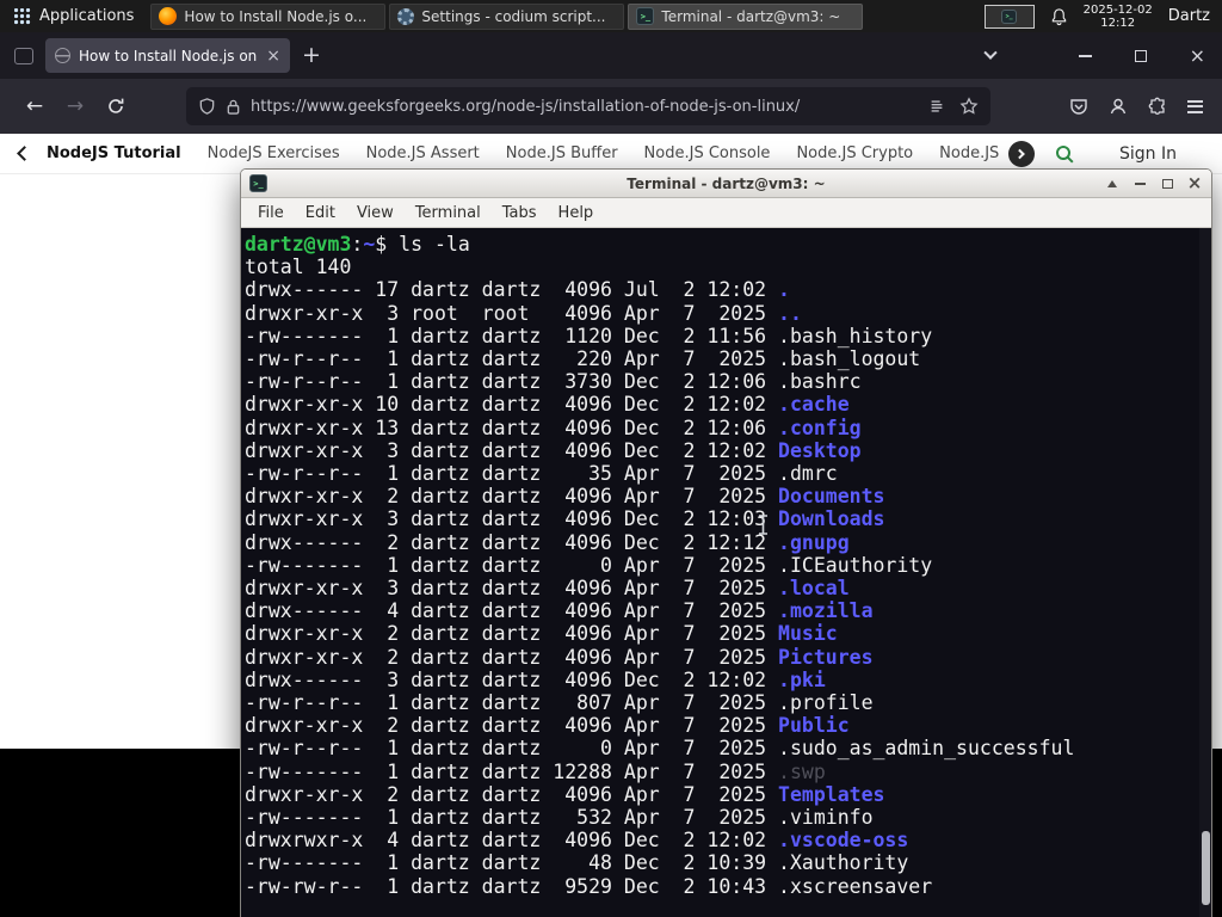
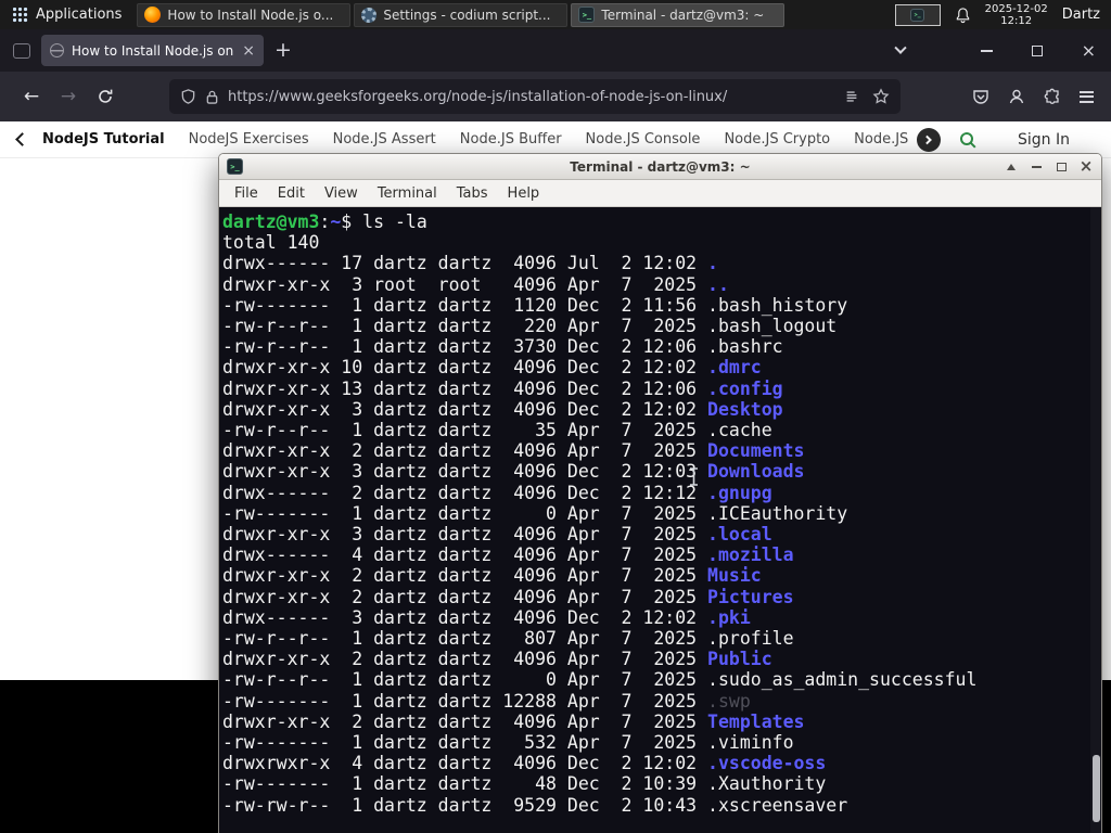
  Applications
  How to Install Node.js o...
  Settings - codium script...
  Terminal - dartz@vm3: ~
  2025-12-02
  12:12
  Dartz
  How to Install Node.js on
  https://www.geeksforgeeks.org/node-js/installation-of-node-js-on-linux/
  NodeJS Tutorial
  NodeJS Exercises
  Node.JS Assert
  Node.JS Buffer
  Node.JS Console
  Node.JS Crypto
  Node.JS
  Sign In
  Terminal - dartz@vm3: ~
  File
  Edit
  View
  Terminal
  Tabs
  Help
  dartz@vm3:~$ ls -la
  total 140
  drwx------ 17 dartz dartz 4096 Jul 2 12:02 .
  drwxr-xr-x 3 root root 4096 Apr 7 2025 ..
  -rw------- 1 dartz dartz 1120 Dec 2 11:56 .bash_history
  -rw-r--r-- 1 dartz dartz 220 Apr 7 2025 .bash_logout
  -rw-r--r-- 1 dartz dartz 3730 Dec 2 12:06 .bashrc
- drwxr-xr-x 10 dartz dartz 4096 Dec 2 12:02 .cache
+ drwxr-xr-x 10 dartz dartz 4096 Dec 2 12:02 .dmrc
  drwxr-xr-x 13 dartz dartz 4096 Dec 2 12:06 .config
  drwxr-xr-x 3 dartz dartz 4096 Dec 2 12:02 Desktop
- -rw-r--r-- 1 dartz dartz 35 Apr 7 2025 .dmrc
+ -rw-r--r-- 1 dartz dartz 35 Apr 7 2025 .cache
  drwxr-xr-x 2 dartz dartz 4096 Apr 7 2025 Documents
  drwxr-xr-x 3 dartz dartz 4096 Dec 2 12:03 Downloads
  drwx------ 2 dartz dartz 4096 Dec 2 12:12 .gnupg
  -rw------- 1 dartz dartz 0 Apr 7 2025 .ICEauthority
  drwxr-xr-x 3 dartz dartz 4096 Apr 7 2025 .local
  drwx------ 4 dartz dartz 4096 Apr 7 2025 .mozilla
  drwxr-xr-x 2 dartz dartz 4096 Apr 7 2025 Music
  drwxr-xr-x 2 dartz dartz 4096 Apr 7 2025 Pictures
  drwx------ 3 dartz dartz 4096 Dec 2 12:02 .pki
  -rw-r--r-- 1 dartz dartz 807 Apr 7 2025 .profile
  drwxr-xr-x 2 dartz dartz 4096 Apr 7 2025 Public
  -rw-r--r-- 1 dartz dartz 0 Apr 7 2025 .sudo_as_admin_successful
  -rw------- 1 dartz dartz 12288 Apr 7 2025 .swp
  drwxr-xr-x 2 dartz dartz 4096 Apr 7 2025 Templates
  -rw------- 1 dartz dartz 532 Apr 7 2025 .viminfo
  drwxrwxr-x 4 dartz dartz 4096 Dec 2 12:02 .vscode-oss
  -rw------- 1 dartz dartz 48 Dec 2 10:39 .Xauthority
  -rw-rw-r-- 1 dartz dartz 9529 Dec 2 10:43 .xscreensaver
